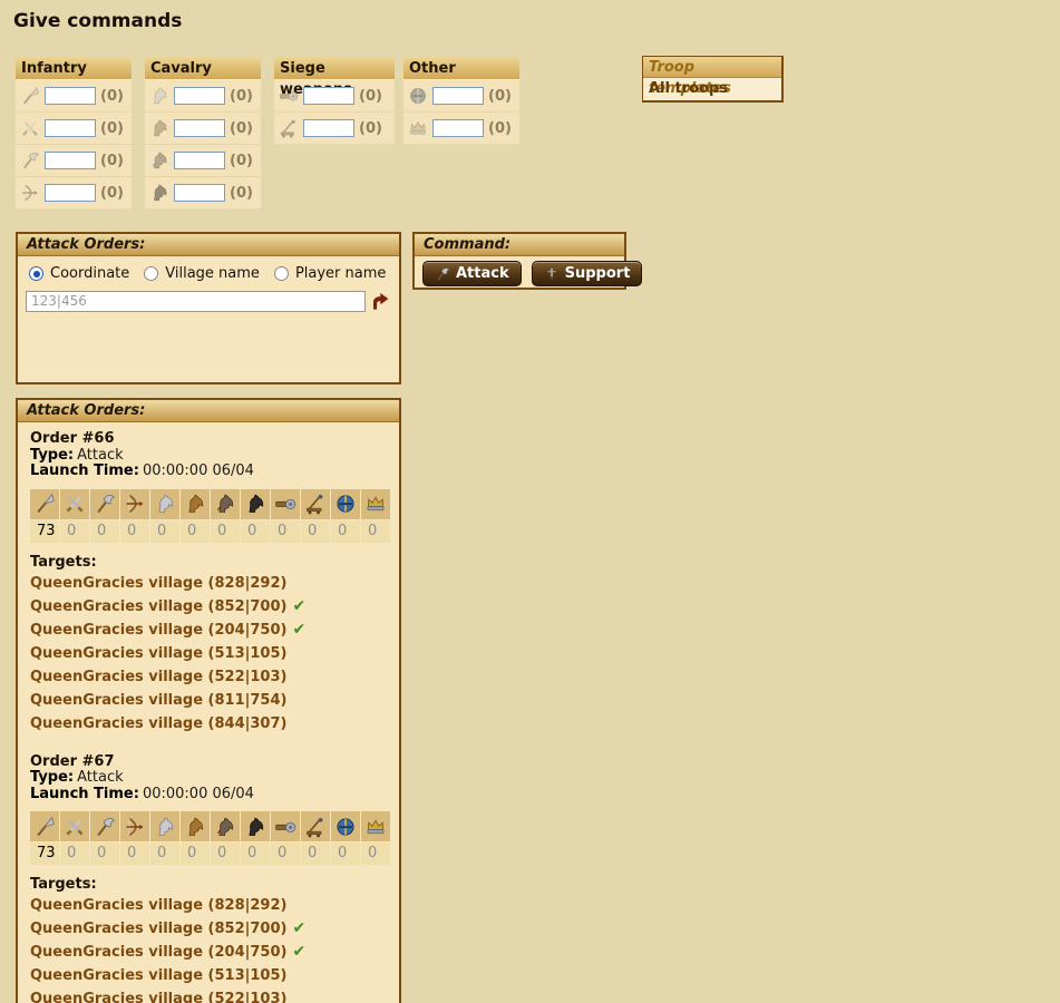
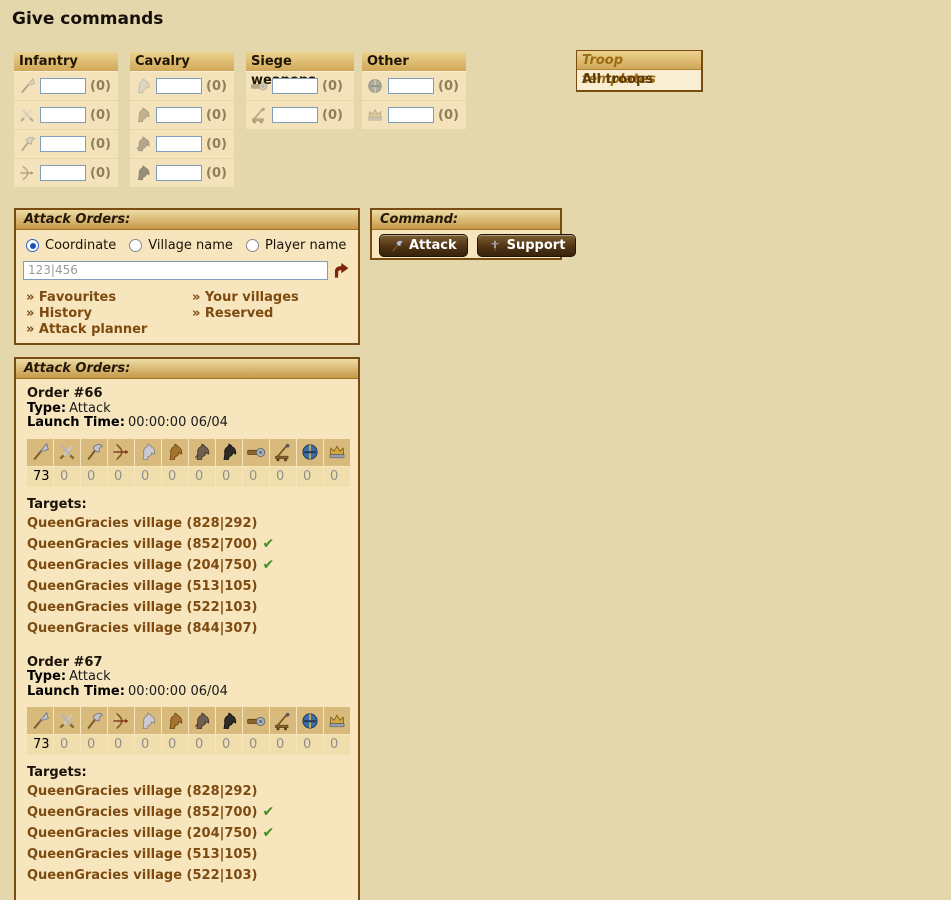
  Give commands
  Infantry
  (0)
  (0)
  (0)
  (0)
  Cavalry
  (0)
  (0)
  (0)
  (0)
  (0)
  (0)
  Other
  (0)
  (0)
  Troop templates
  All troops
  Attack Orders:
  Coordinate
  Village name
  Player name
  123|456
+ » Favourites
+ » History
+ » Attack planner
+ » Your villages
+ » Reserved
  Command:
  Attack
  Support
  Attack Orders:
  Order #66
  Type: Attack
  Launch Time: 00:00:00 06/04
  73
  0
  0
  0
  0
  0
  0
  0
  0
  0
  0
  0
  Targets:
  QueenGracies village (828|292)
  QueenGracies village (852|700) ✔
  QueenGracies village (204|750) ✔
  QueenGracies village (513|105)
  QueenGracies village (522|103)
- QueenGracies village (811|754)
  QueenGracies village (844|307)
  Order #67
  Type: Attack
  Launch Time: 00:00:00 06/04
  73
  0
  0
  0
  0
  0
  0
  0
  0
  0
  0
  0
  Targets:
  QueenGracies village (828|292)
  QueenGracies village (852|700) ✔
  QueenGracies village (204|750) ✔
  QueenGracies village (513|105)
  QueenGracies village (522|103)
